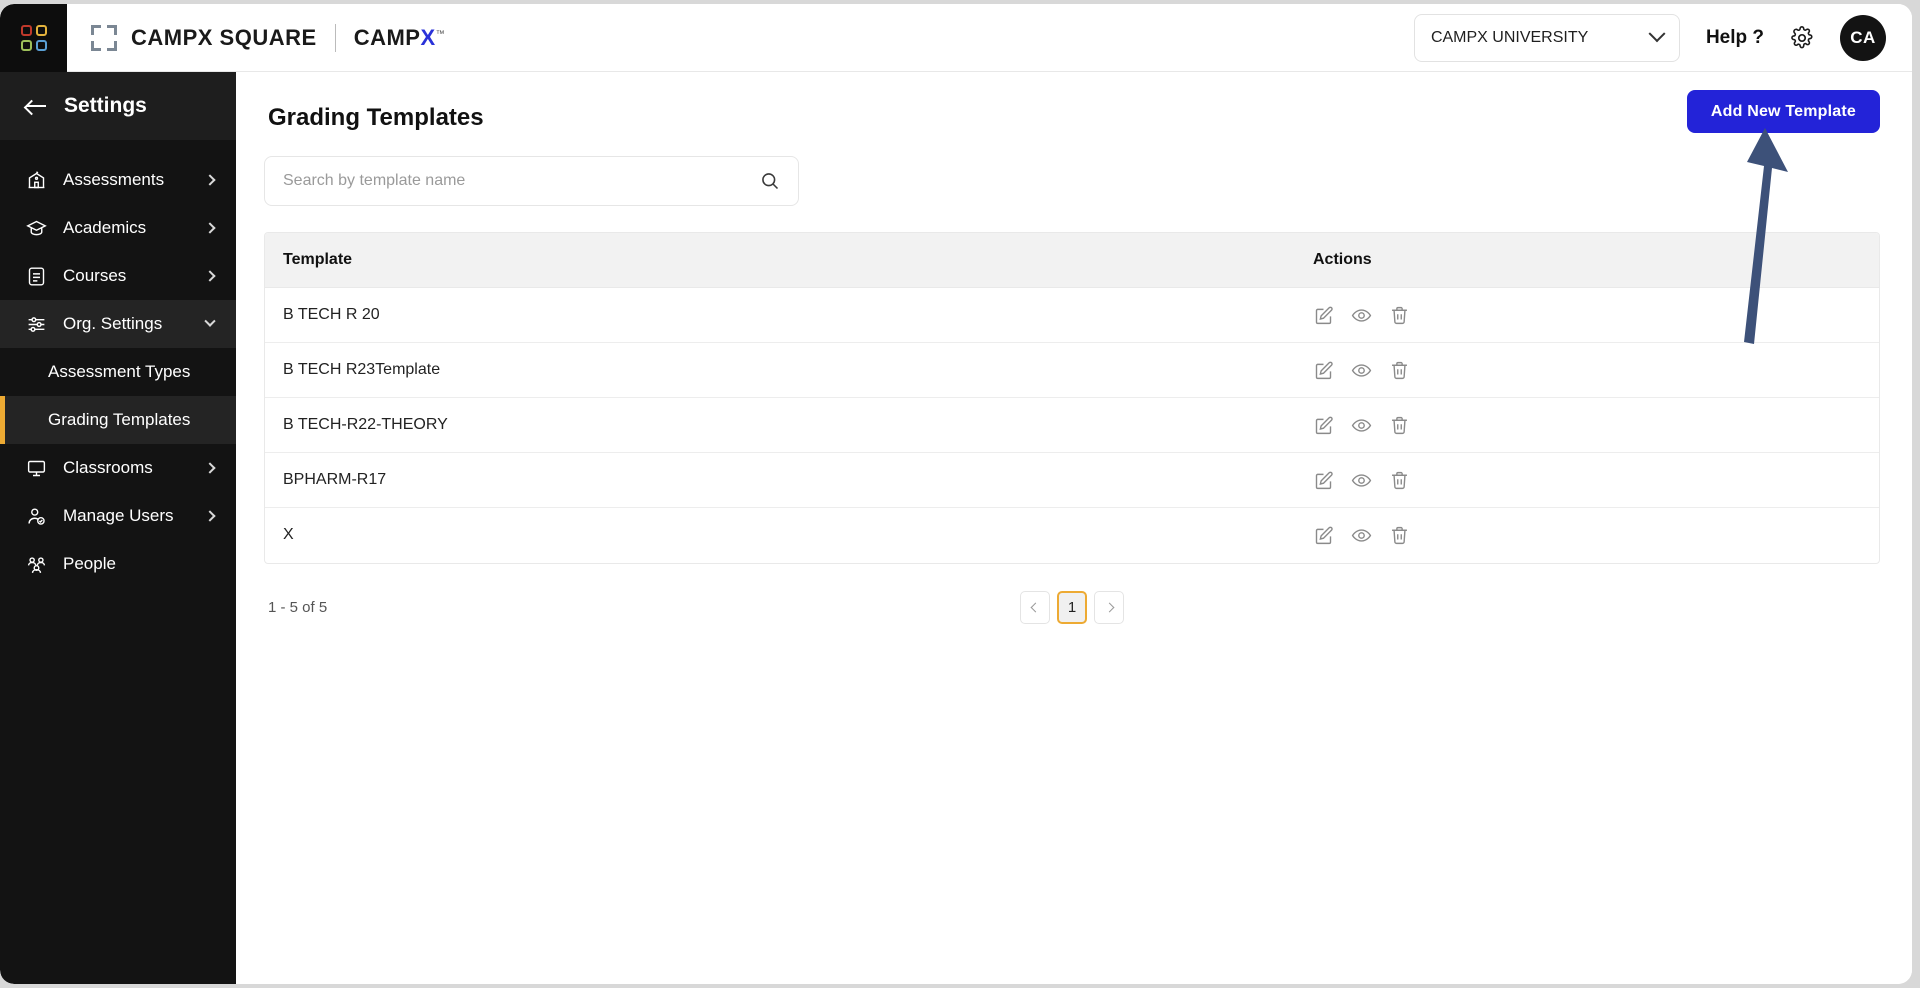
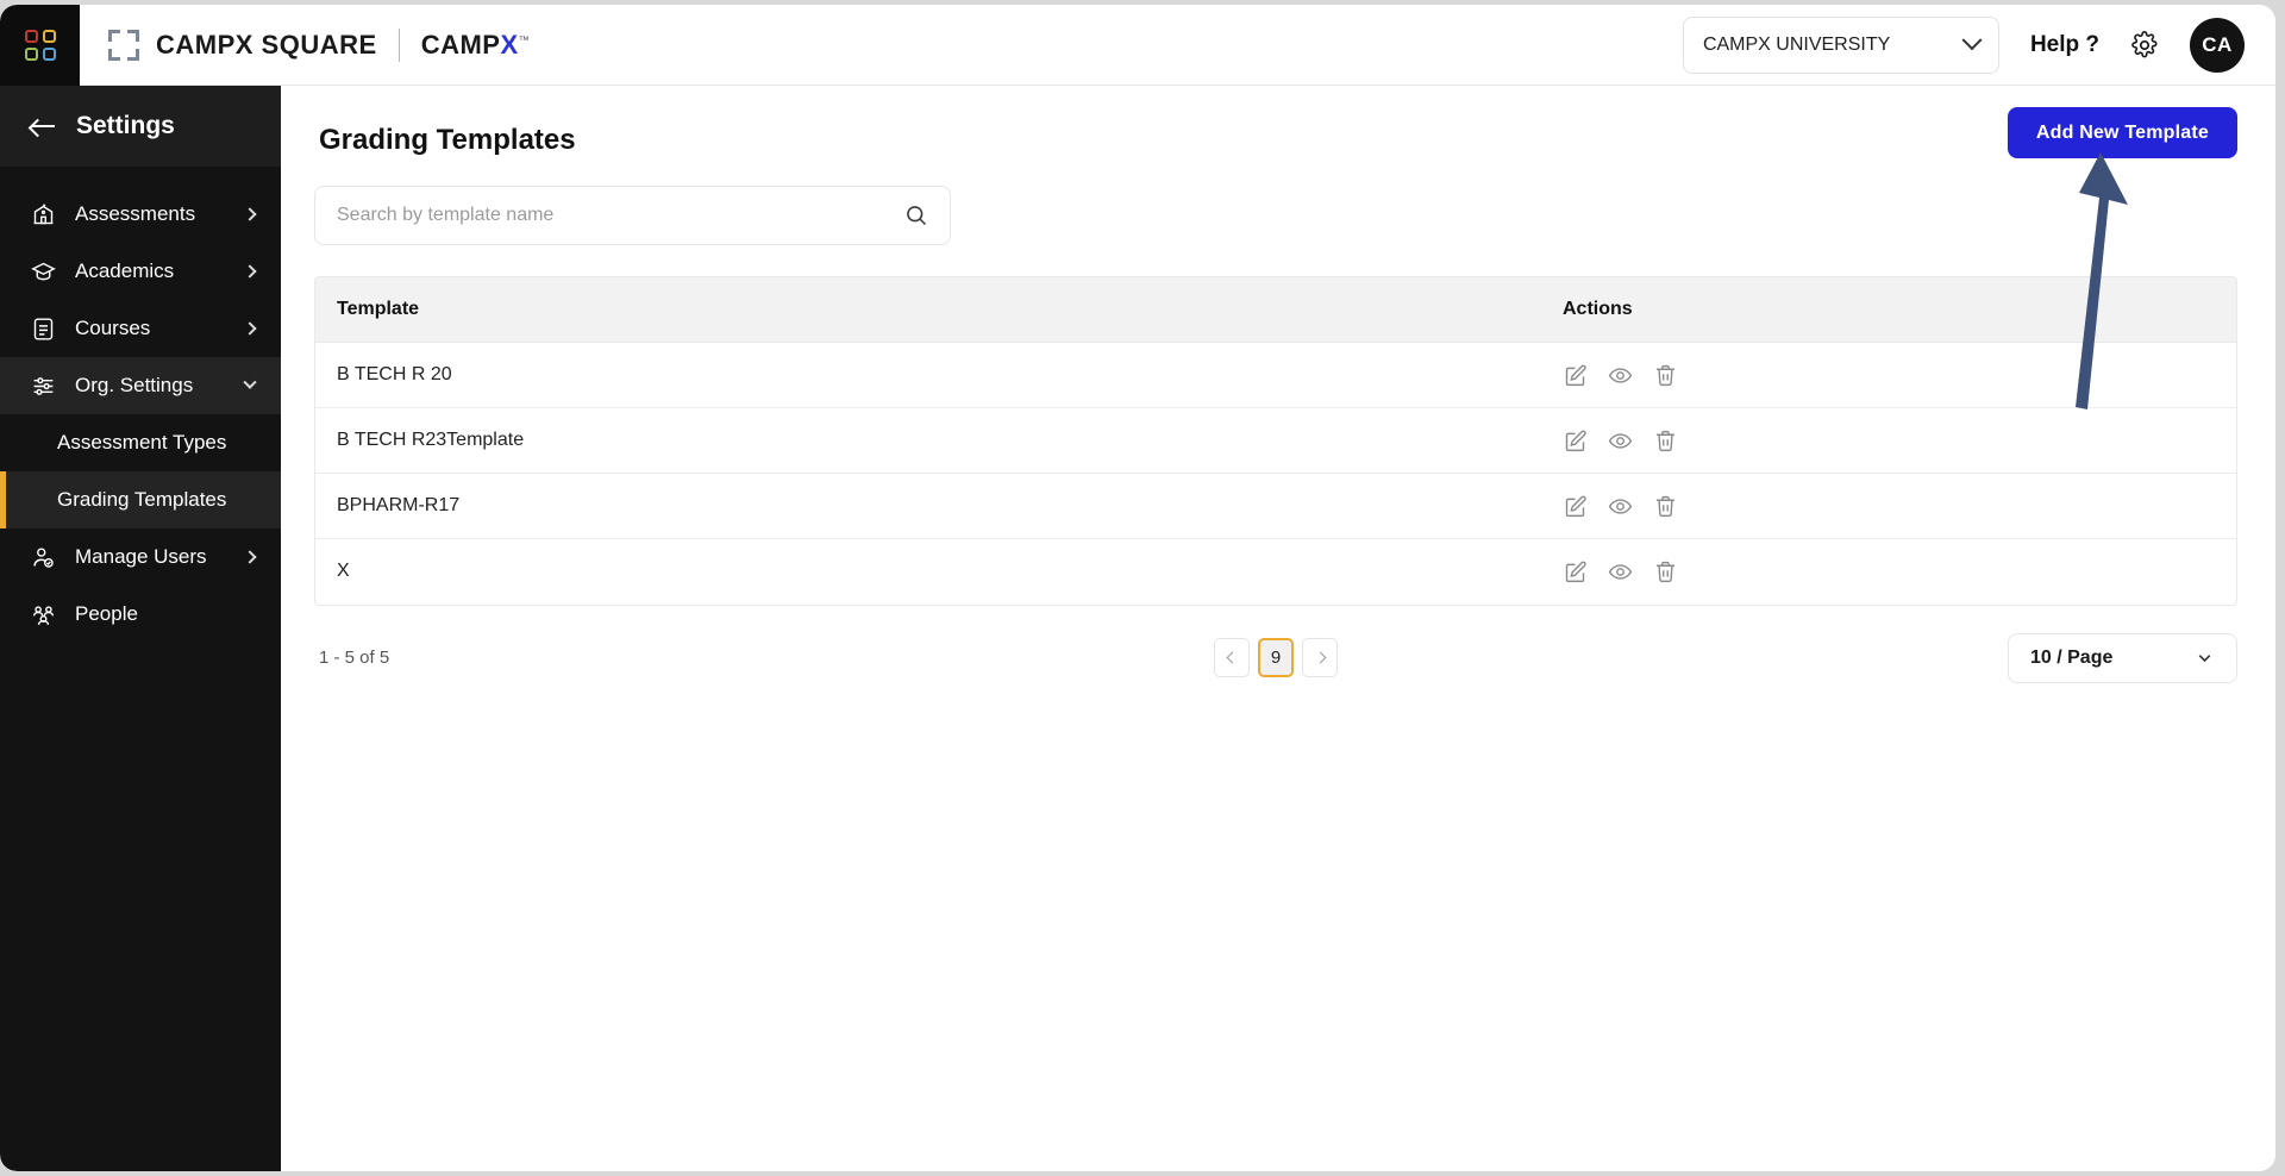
  CAMPX SQUARE
  CAMPX™
  CAMPX UNIVERSITY
  Help ?
  CA
  Settings
  Assessments
  Academics
  Courses
  Org. Settings
  Assessment Types
  Grading Templates
- Classrooms
  Manage Users
  People
  Grading Templates
  Add New Template
  Search by template name
  Template	Actions
  B TECH R 20
  B TECH R23Template
- B TECH-R22-THEORY
  BPHARM-R17
  X
  1 - 5 of 5
- 1
+ 9
+ 10 / Page
